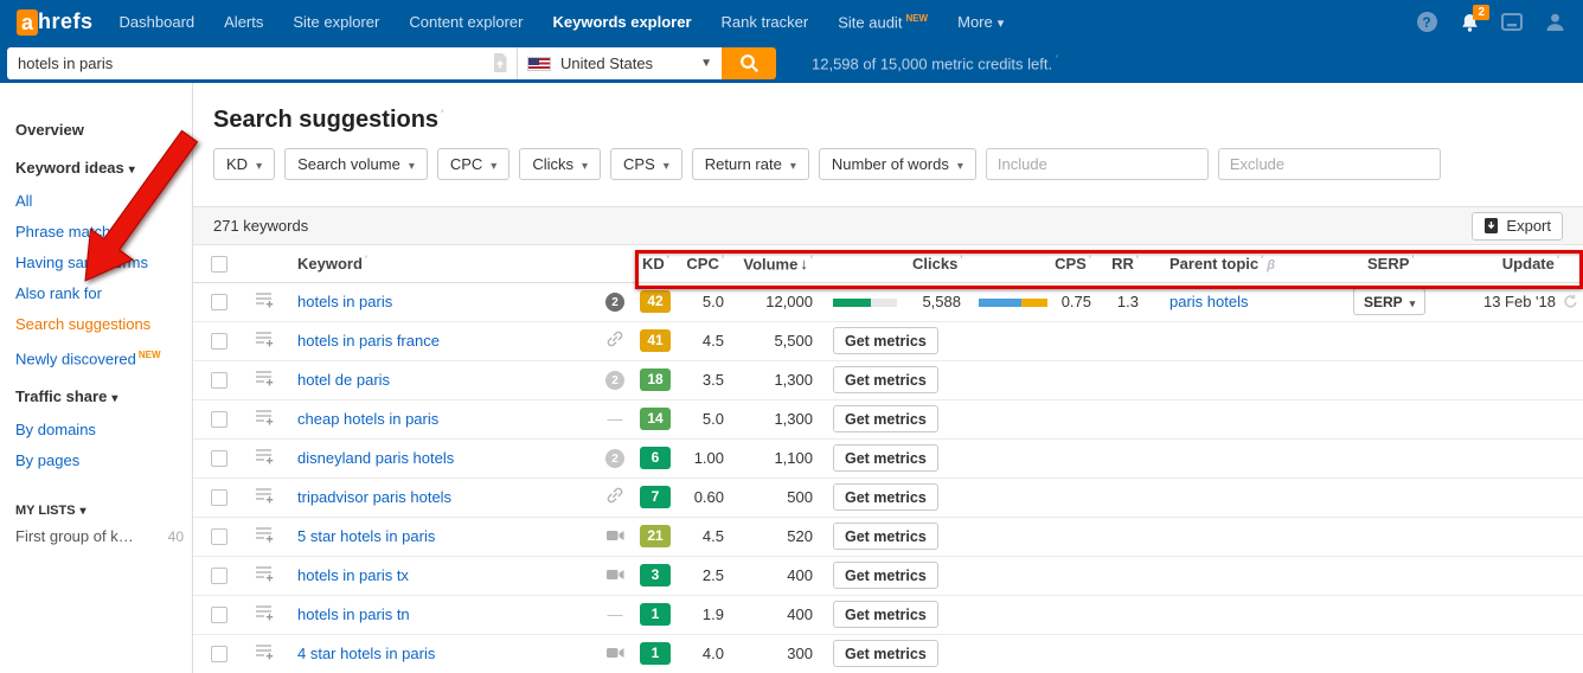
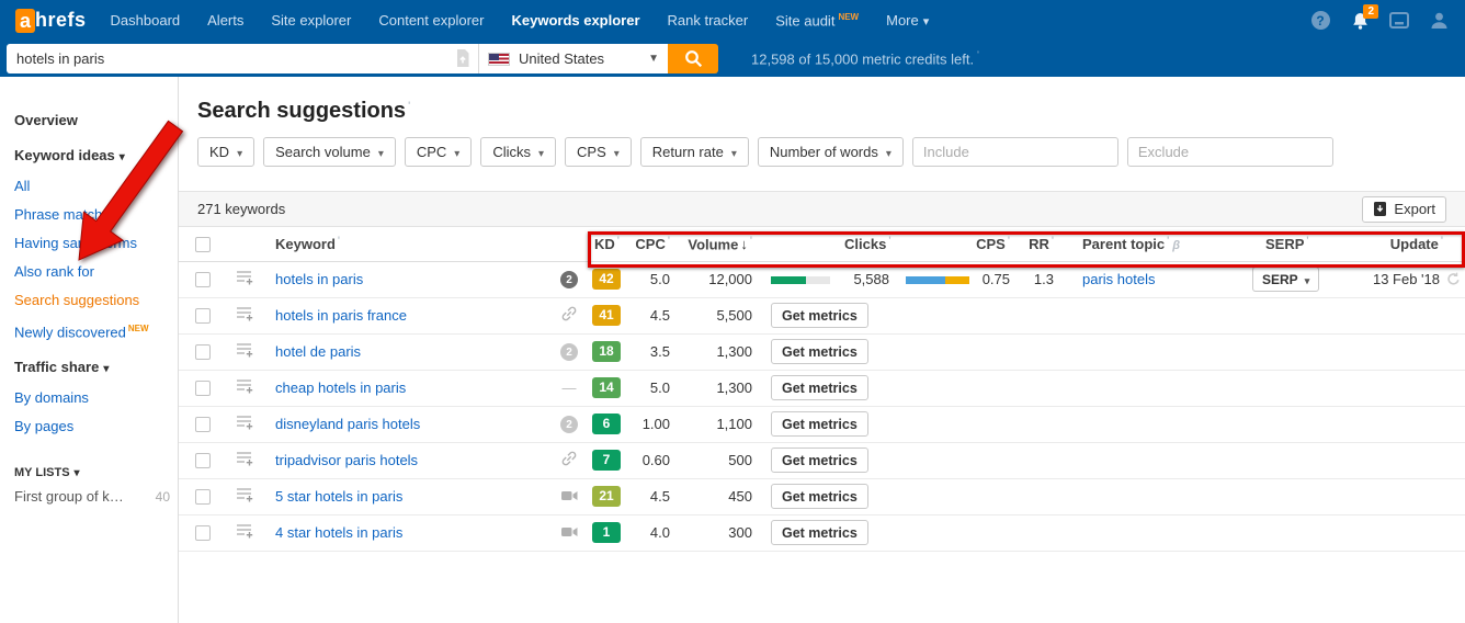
  a
  hrefs
  Dashboard
  Alerts
  Site explorer
  Content explorer
  Keywords explorer
  Rank tracker
  Site audit NEW
  More
  ?
  2
  hotels in paris
  United States
  ▼
  12,598 of 15,000 metric credits left.
  Overview
  Keyword ideas
  All
  Phrase mach
  Also rank for
  Search suggestions
  Newly discovered NEW
  Traffic share
  By domains
  By pages
  MY LISTS
  First group of k…
  40
  Search suggestions
  KD
  Search volume
  CPC
  Clicks
  CPS
  Return rate
  Number of words
  Include
  Exclude
  271 keywords
  Export
  		Keyword		KD	CPC	Volume ↓		Clicks		CPS	RR	Parent topic β	SERP	Update
  		hotels in paris	2	42	5.0	12,000		5,588		0.75	1.3	paris hotels	SERP	13 Feb '18
  		hotels in paris france		41	4.5	5,500	Get metrics
  		hotel de paris	2	18	3.5	1,300	Get metrics
  		cheap hotels in paris	—	14	5.0	1,300	Get metrics
  		disneyland paris hotels	2	6	1.00	1,100	Get metrics
  		tripadvisor paris hotels		7	0.60	500	Get metrics
- 		5 star hotels in paris		21	4.5	520	Get metrics
+ 		5 star hotels in paris		21	4.5	450	Get metrics
- 		hotels in paris tx		3	2.5	400	Get metrics
- 		hotels in paris tn	—	1	1.9	400	Get metrics
  		4 star hotels in paris		1	4.0	300	Get metrics
